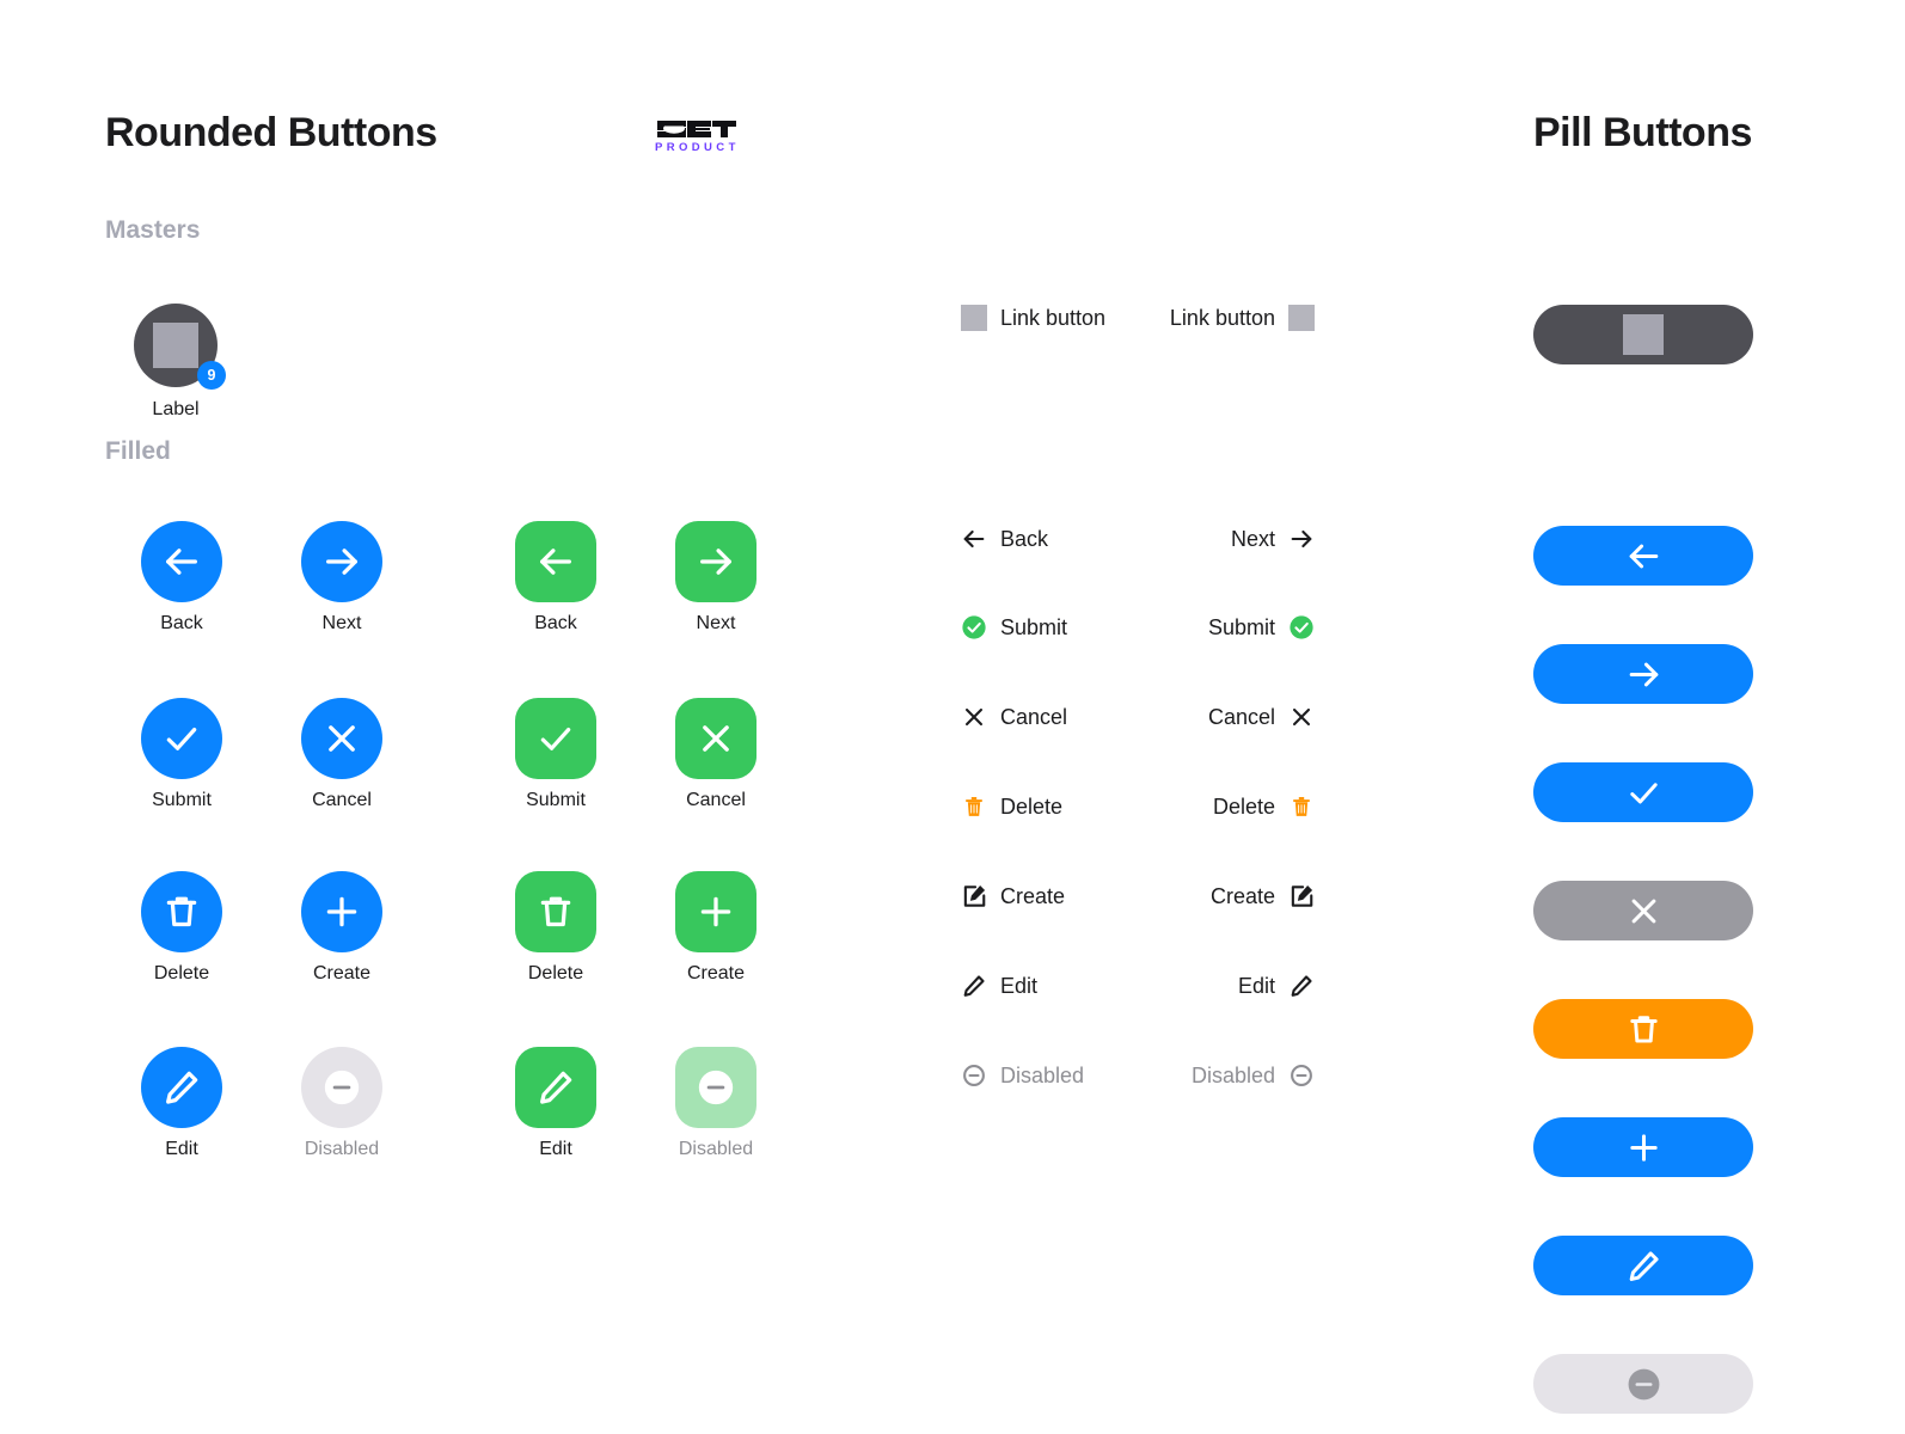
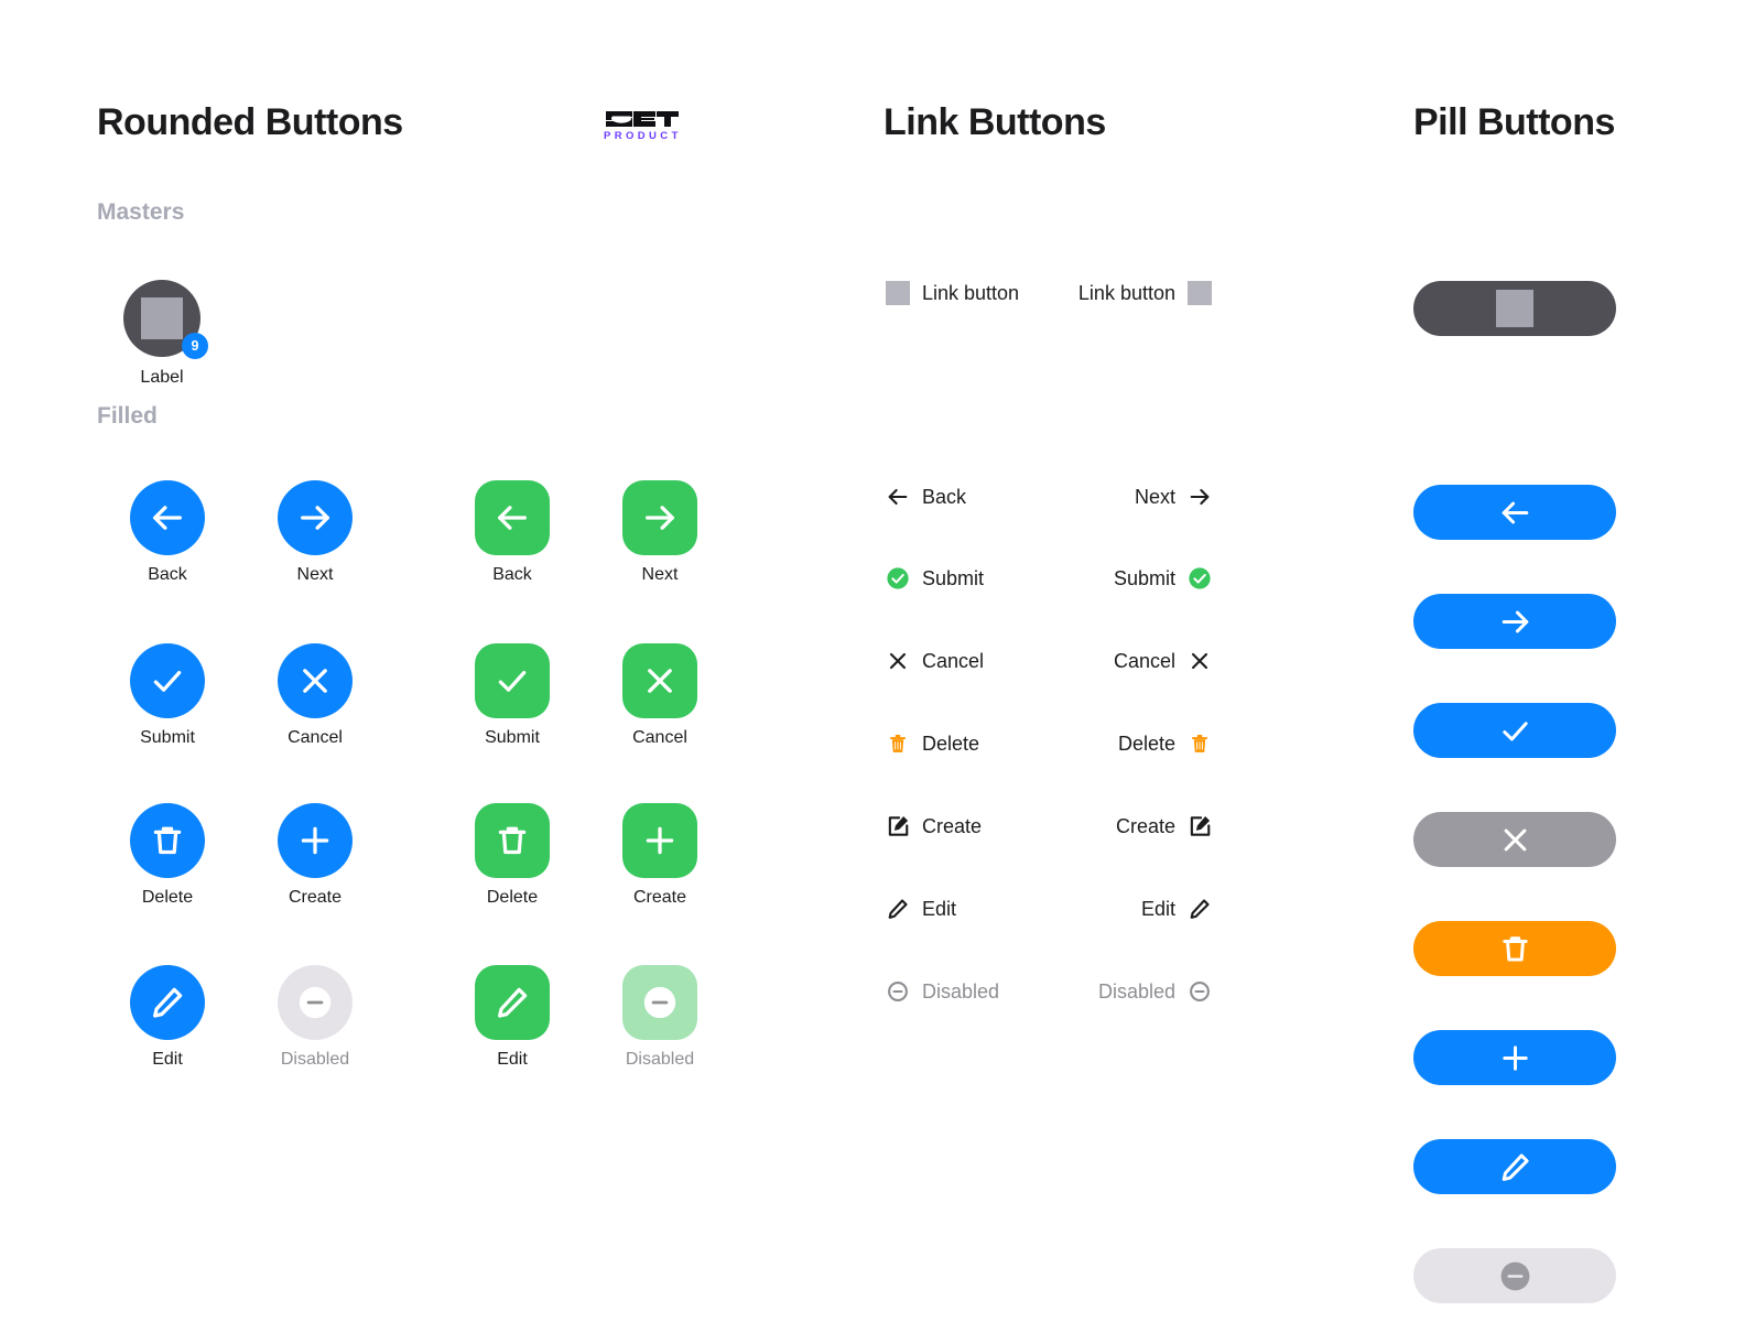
  Rounded Buttons
+ Link Buttons
  Pill Buttons
  PRODUCT
  Masters
  Filled
  9
  Label
  Back
  Submit
  Delete
  Edit
  Next
  Cancel
  Create
  Disabled
  Back
  Submit
  Delete
  Edit
  Next
  Cancel
  Create
  Disabled
  Link button
  Link button
  Back
  Submit
  Cancel
  Delete
  Create
  Edit
  Disabled
  Next
  Submit
  Cancel
  Delete
  Create
  Edit
  Disabled
